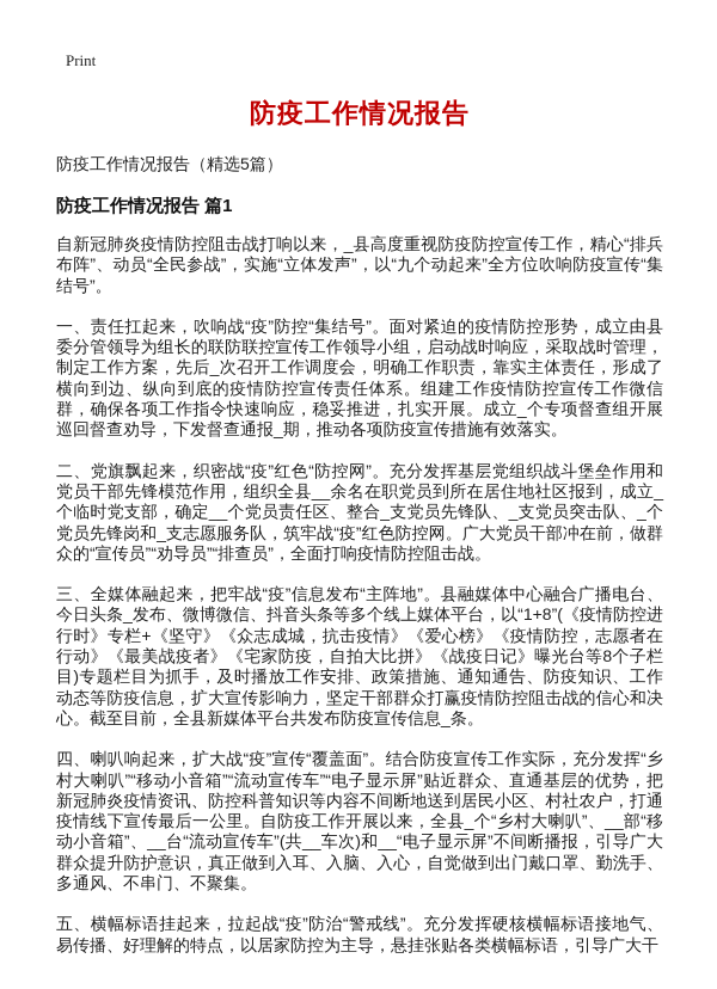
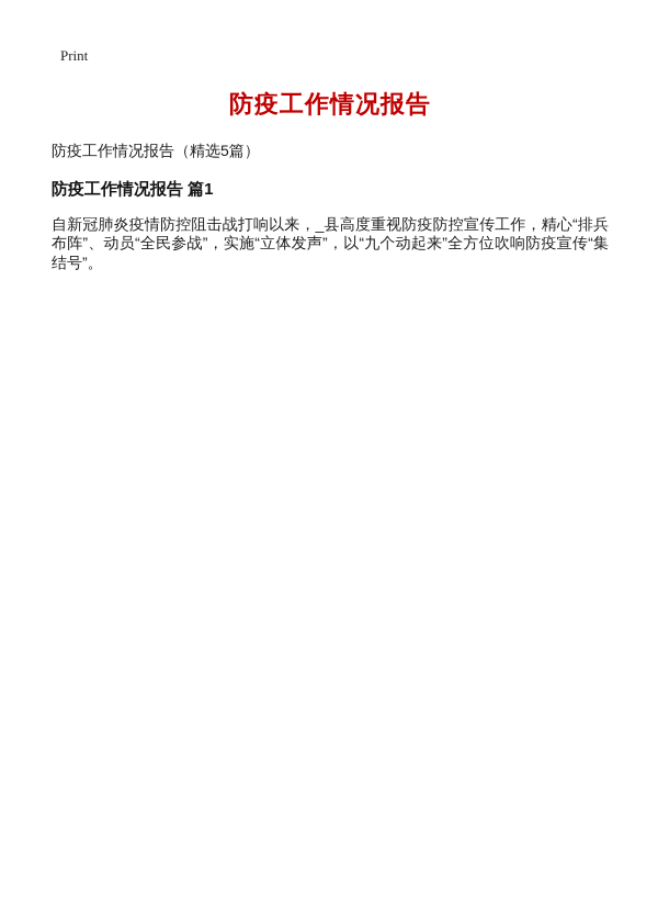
  Print
  防疫工作情况报告
  防疫工作情况报告（精选5篇）
  防疫工作情况报告 篇1
  自新冠肺炎疫情防控阻击战打响以来，_县高度重视防疫防控宣传工作，精心“排兵布阵”、动员“全民参战”，实施“立体发声”，以“九个动起来”全方位吹响防疫宣传“集结号”。
- 一、责任扛起来，吹响战“疫”防控“集结号”。面对紧迫的疫情防控形势，成立由县委分管领导为组长的联防联控宣传工作领导小组，启动战时响应，采取战时管理，制定工作方案，先后_次召开工作调度会，明确工作职责，靠实主体责任，形成了横向到边、纵向到底的疫情防控宣传责任体系。组建工作疫情防控宣传工作微信群，确保各项工作指令快速响应，稳妥推进，扎实开展。成立_个专项督查组开展巡回督查劝导，下发督查通报_期，推动各项防疫宣传措施有效落实。
- 二、党旗飘起来，织密战“疫”红色“防控网”。充分发挥基层党组织战斗堡垒作用和党员干部先锋模范作用，组织全县__余名在职党员到所在居住地社区报到，成立_个临时党支部，确定__个党员责任区、整合_支党员先锋队、_支党员突击队、_个党员先锋岗和_支志愿服务队，筑牢战“疫”红色防控网。广大党员干部冲在前，做群众的“宣传员”“劝导员”“排查员”，全面打响疫情防控阻击战。
- 三、全媒体融起来，把牢战“疫”信息发布“主阵地”。县融媒体中心融合广播电台、今日头条_发布、微博微信、抖音头条等多个线上媒体平台，以“1+8”(《疫情防控进行时》专栏+《坚守》《众志成城，抗击疫情》《爱心榜》《疫情防控，志愿者在行动》《最美战疫者》《宅家防疫，自拍大比拼》《战疫日记》曝光台等8个子栏目)专题栏目为抓手，及时播放工作安排、政策措施、通知通告、防疫知识、工作动态等防疫信息，扩大宣传影响力，坚定干部群众打赢疫情防控阻击战的信心和决心。截至目前，全县新媒体平台共发布防疫宣传信息_条。
- 四、喇叭响起来，扩大战“疫”宣传“覆盖面”。结合防疫宣传工作实际，充分发挥“乡村大喇叭”“移动小音箱”“流动宣传车”“电子显示屏”贴近群众、直通基层的优势，把新冠肺炎疫情资讯、防控科普知识等内容不间断地送到居民小区、村社农户，打通疫情线下宣传最后一公里。自防疫工作开展以来，全县_个“乡村大喇叭”、__部“移动小音箱”、__台“流动宣传车”(共__车次)和__“电子显示屏”不间断播报，引导广大群众提升防护意识，真正做到入耳、入脑、入心，自觉做到出门戴口罩、勤洗手、多通风、不串门、不聚集。
- 五、横幅标语挂起来，拉起战“疫”防治“警戒线”。充分发挥硬核横幅标语接地气、易传播、好理解的特点，以居家防控为主导，悬挂张贴各类横幅标语，引导广大干
